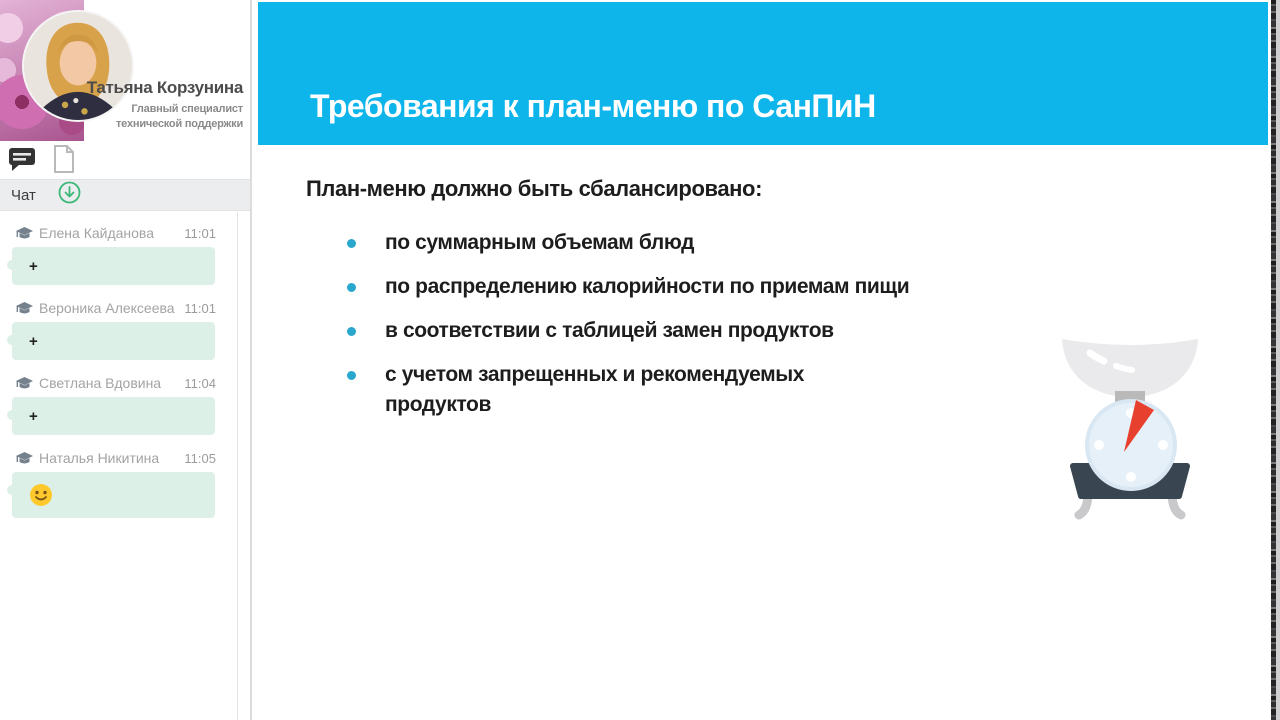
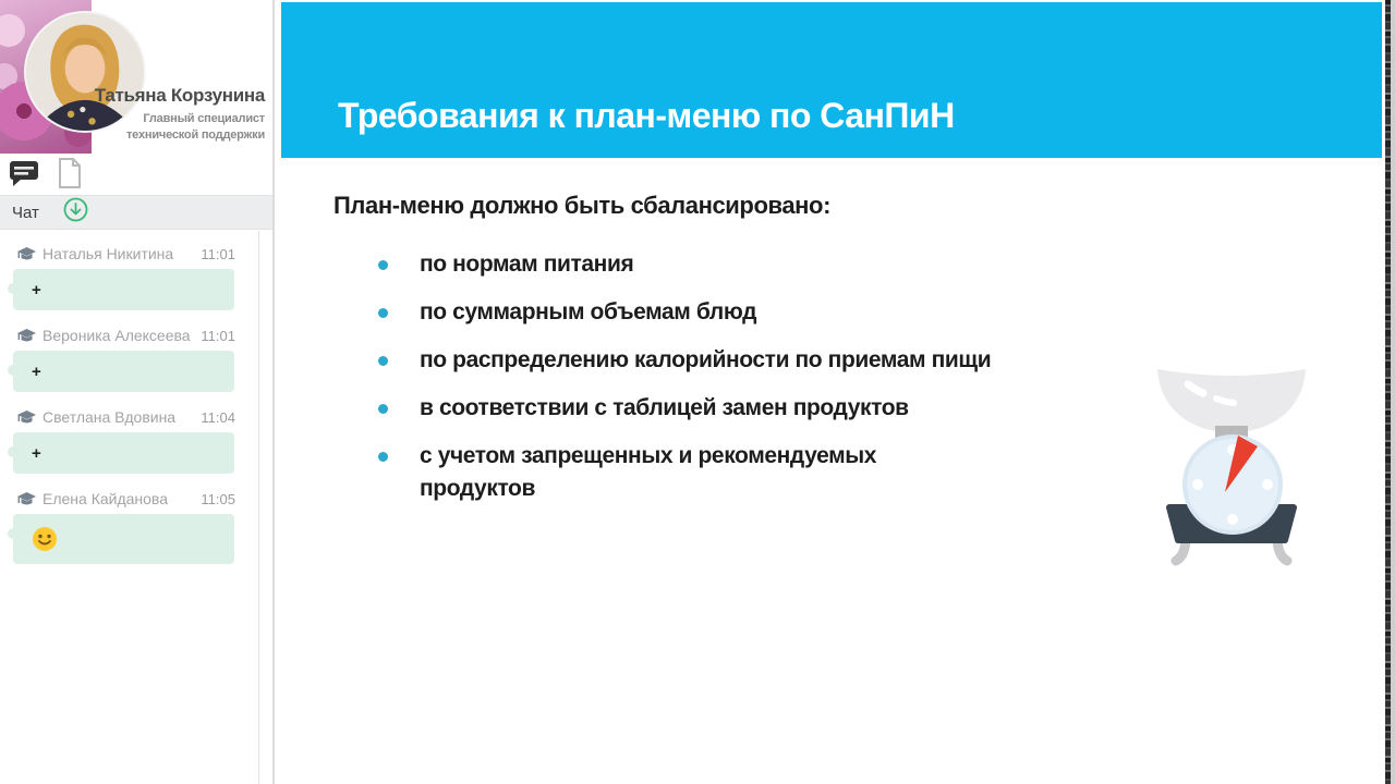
  Татьяна Корзунина
  Главный специалист
  технической поддержки
  Чат
- Елена Кайданова
+ Наталья Никитина
  11:01
  +
  Вероника Алексеева
  11:01
  +
  Светлана Вдовина
  11:04
  +
- Наталья Никитина
+ Елена Кайданова
  11:05
  Требования к план-меню по СанПиН
  План-меню должно быть сбалансировано:
+ по нормам питания
  по суммарным объемам блюд
  по распределению калорийности по приемам пищи
  в соответствии с таблицей замен продуктов
  с учетом запрещенных и рекомендуемых продуктов
